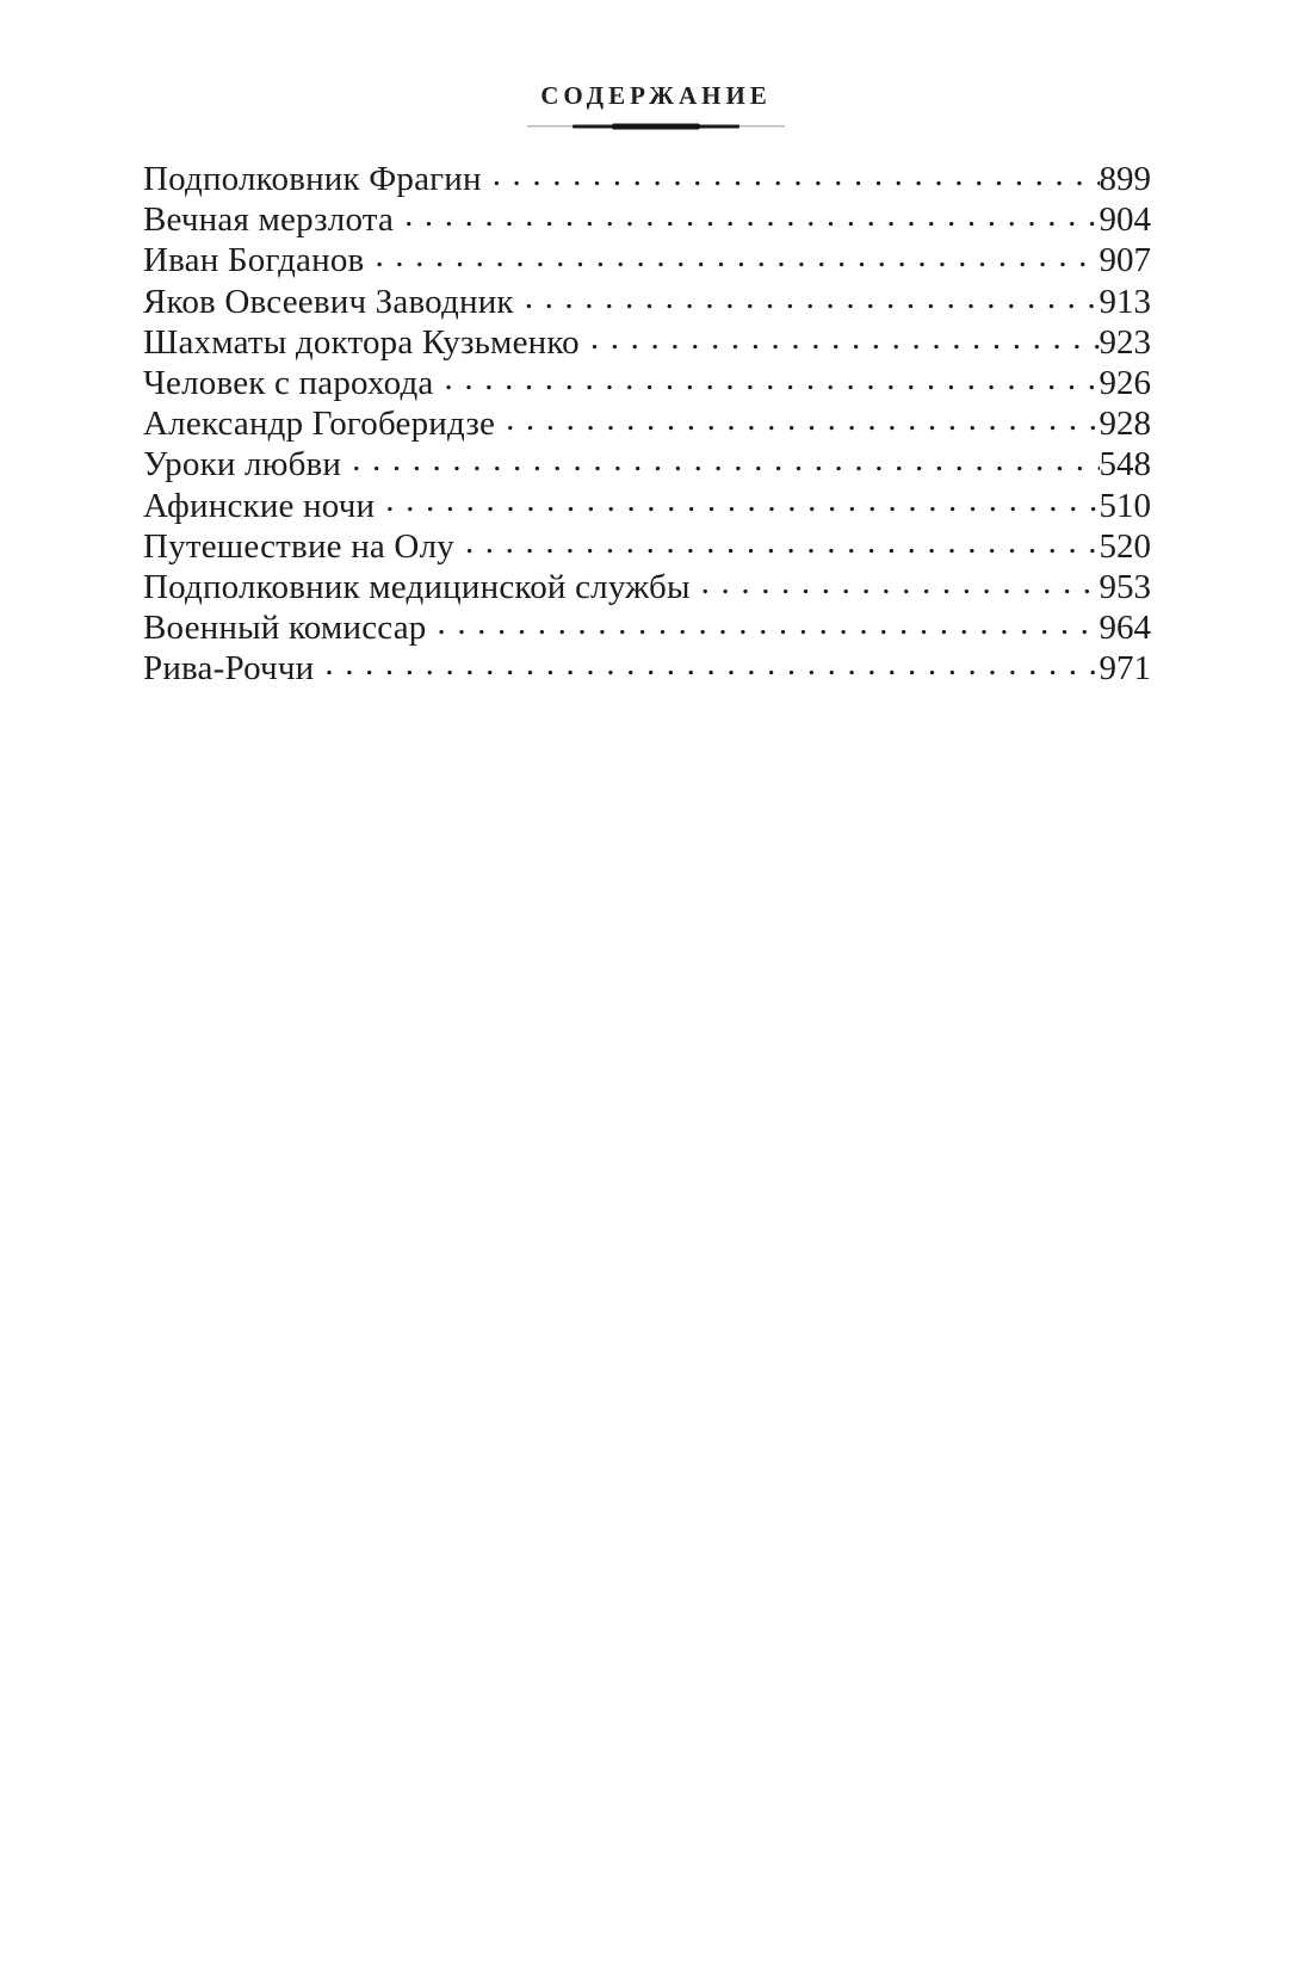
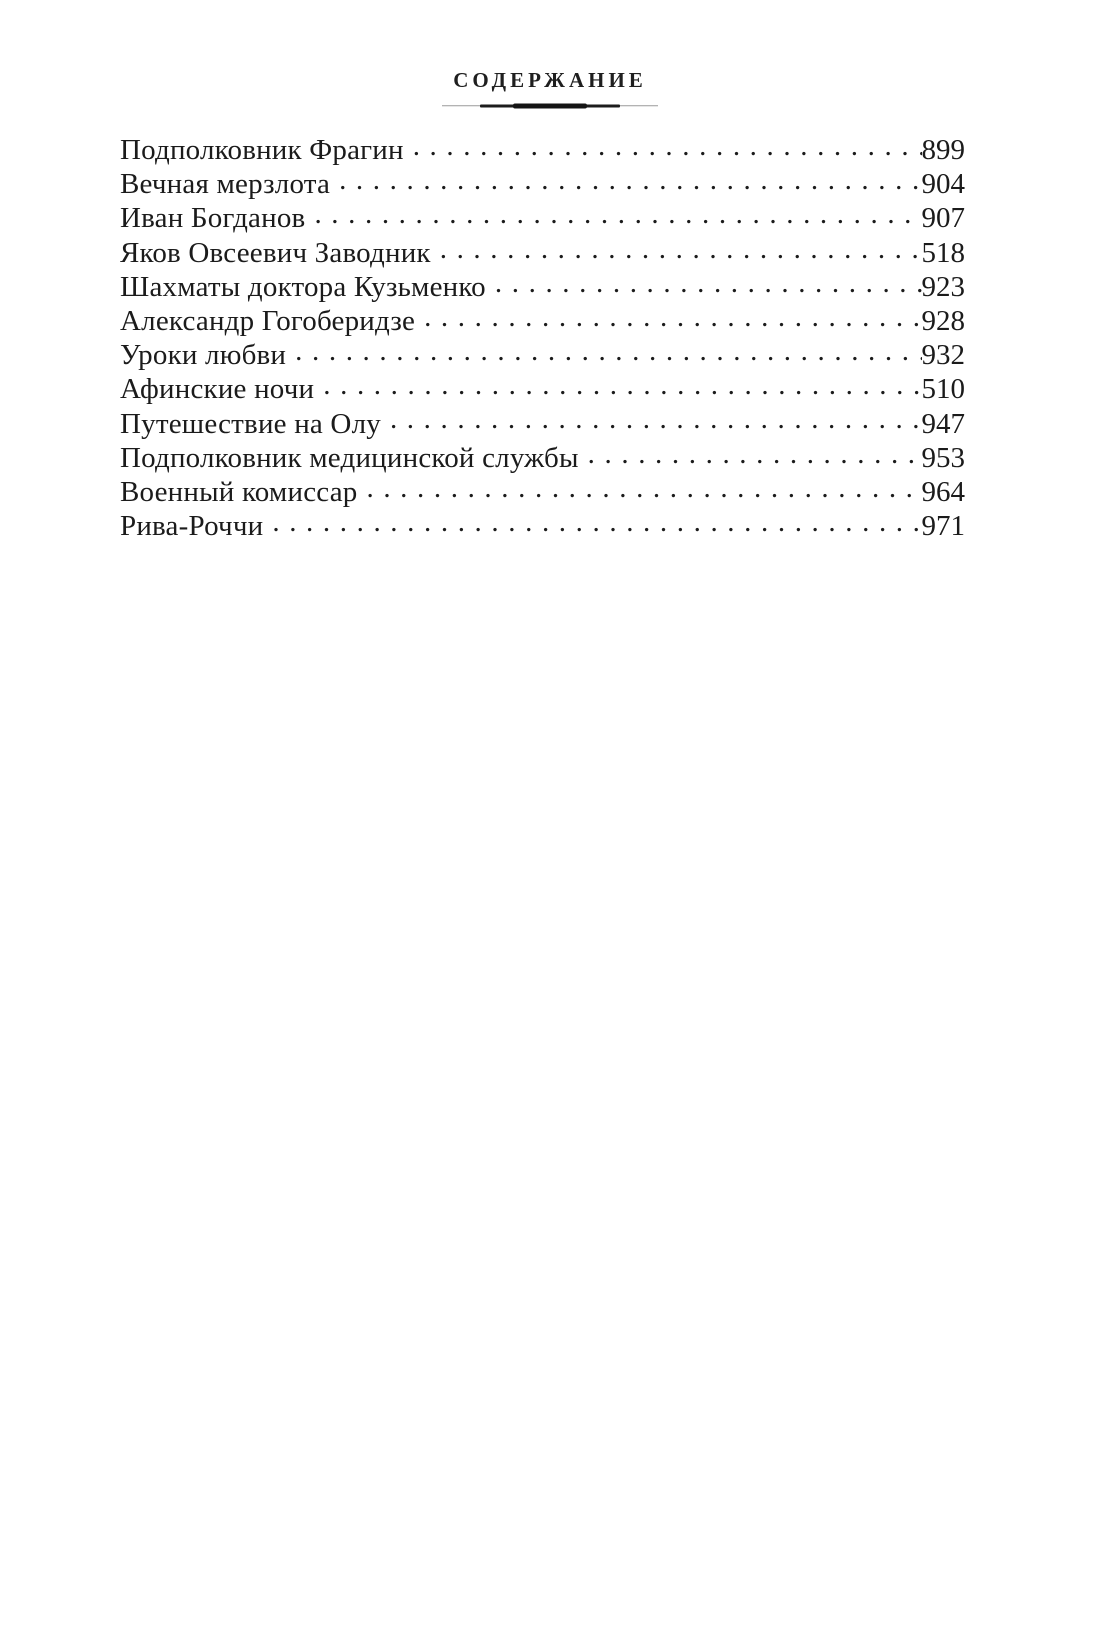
  СОДЕРЖАНИЕ
  Подполковник Фрагин
  899
  Вечная мерзлота
  904
  Иван Богданов
  907
  Яков Овсеевич Заводник
- 913
+ 518
  Шахматы доктора Кузьменко
  923
- Человек с парохода
- 926
  Александр Гогоберидзе
  928
  Уроки любви
- 548
+ 932
  Афинские ночи
  510
  Путешествие на Олу
- 520
+ 947
  Подполковник медицинской службы
  953
  Военный комиссар
  964
  Рива-Роччи
  971
